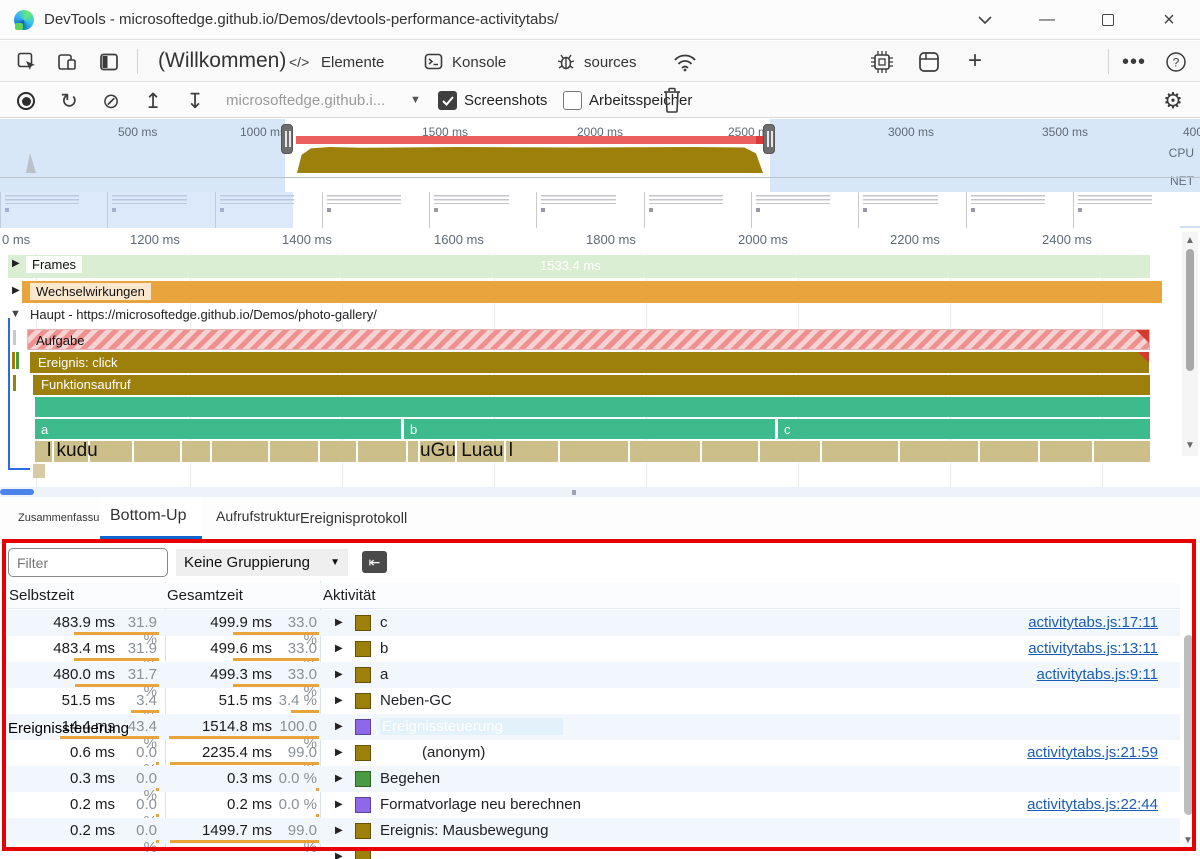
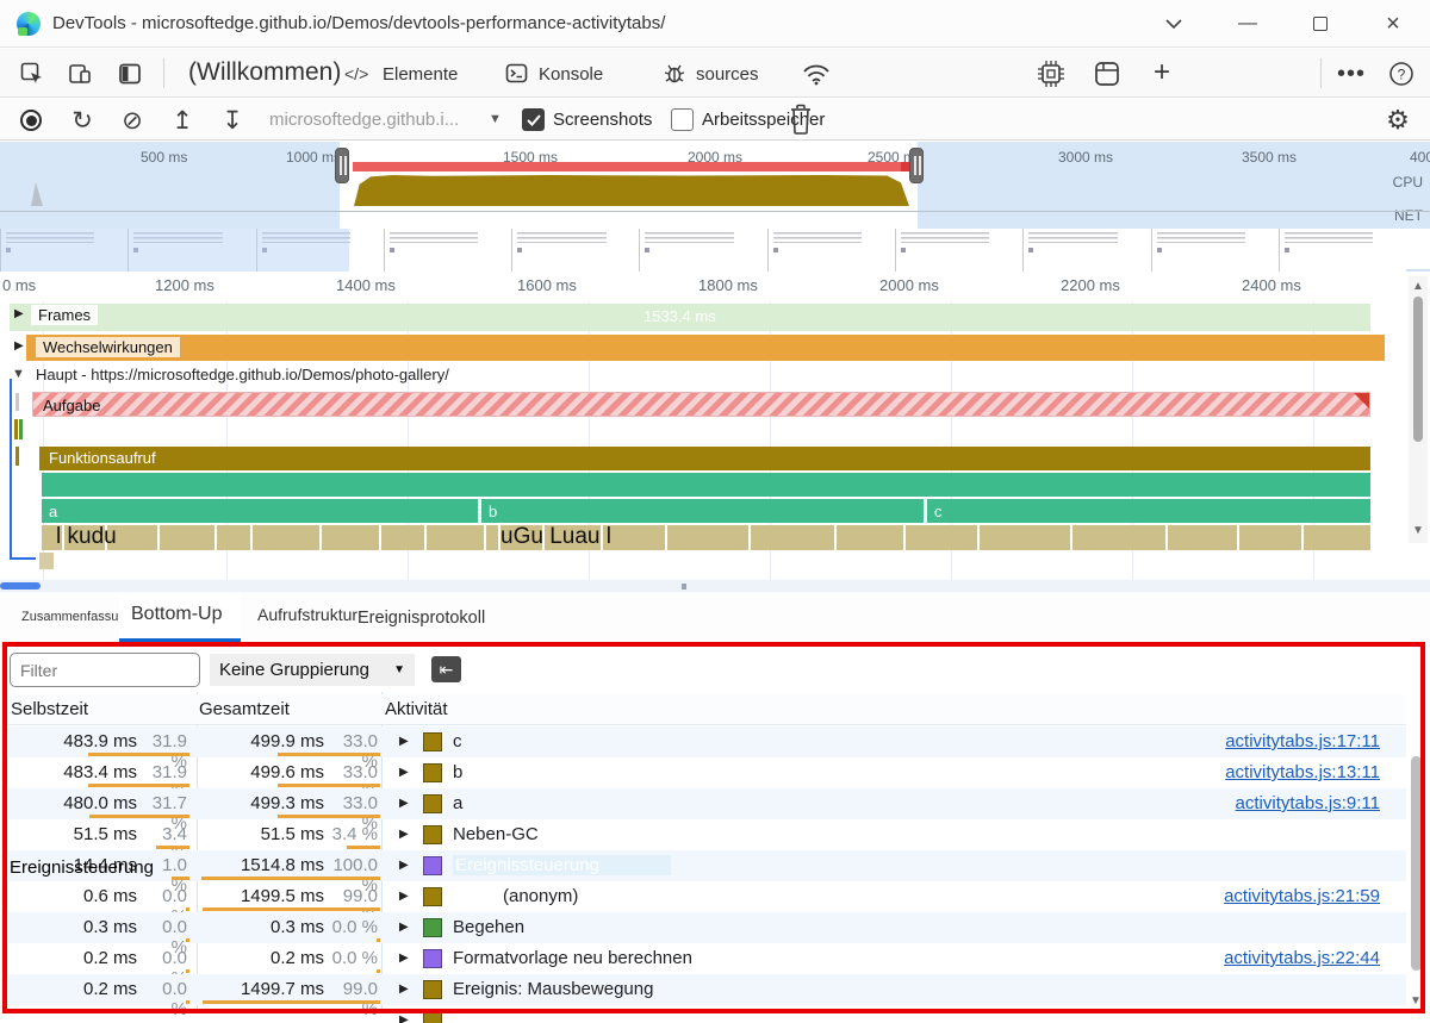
  DevTools - microsoftedge.github.io/Demos/devtools-performance-activitytabs/
  —
  ×
  (Willkommen)
  </>
  Elemente
  Konsole
  sources
  +
  •••
  ?
  ↻
  ⊘
  ↥
  ↧
  microsoftedge.github.i...
  ▼
  Screenshots
  Arbeitsspeiher
  ⚙
  500 ms
  1000 m
  1500 ms
  2000 ms
  3000 ms
  3500 ms
  CPU
  NET
  0 ms
  1200 ms
  1400 ms
  1600 ms
  1800 ms
  2000 ms
  2200 ms
  2400 ms
  ▶
  Frames
  1533.4 ms
  ▶
  Wechselwirkungen
  ▼
  Haupt - https://microsoftedge.github.io/Demos/photo-gallery/
  Aufgabe
- Ereignis: click
  Funktionsaufruf
  a
  b
  c
  l kudu
  uGu Luau l
  ▲
  ▼
  Zusammenfassu
  Bottom-Up
  Aufrufstruktur
  Ereignisprotokoll
  Filter
  Keine Gruppierung
  ▼
  ⇤
  Selbstzeit
  Gesamtzeit
  Aktivität
  483.9 ms
  31.9 %
  499.9 ms
  33.0 %
  ▶
  c
  activitytabs.js:17:11
  483.4 ms
  31.9
  499.6 ms
  33.0
  ▶
  b
  activitytabs.js:13:11
  480.0 ms
  31.7 %
  499.3 ms
  33.0 %
  ▶
  a
  activitytabs.js:9:11
  51.5 ms
  3.4
  51.5 ms
  3.4 %
  ▶
  Neben-GC
  14.4 ms
- 43.4 %
+ 1.0 %
  1514.8 ms
  100.0 %
  ▶
  Ereignissteuerung
  0.6 ms
  0.0
- 2235.4 ms
+ 1499.5 ms
  99.0
  ▶
  (anonym)
  activitytabs.js:21:59
  0.3 ms
  0.0 %
  0.3 ms
  0.0 %
  ▶
  Begehen
  0.2 ms
  0.0
  0.2 ms
  0.0 %
  ▶
  Formatvorlage neu berechnen
  activitytabs.js:22:44
  0.2 ms
  0.0 %
  1499.7 ms
  99.0 %
  ▶
  Ereignis: Mausbewegung
  ▶
  ▼
  Ereignissteuerung
